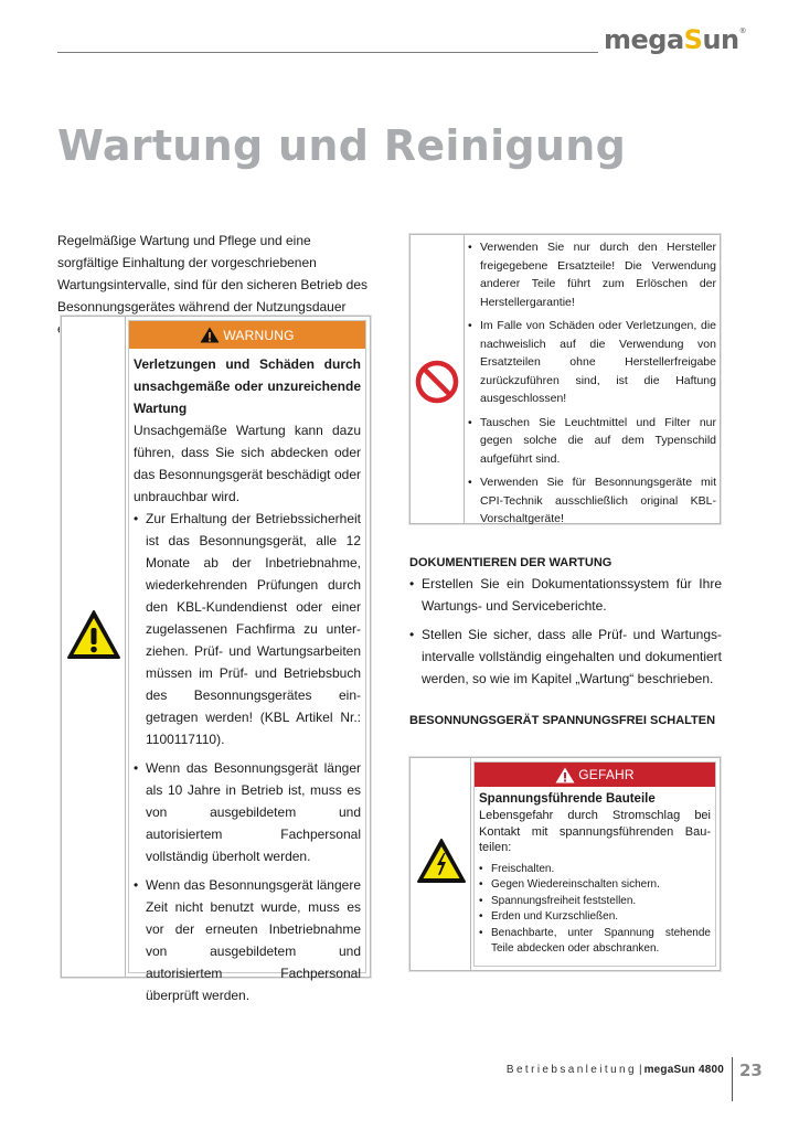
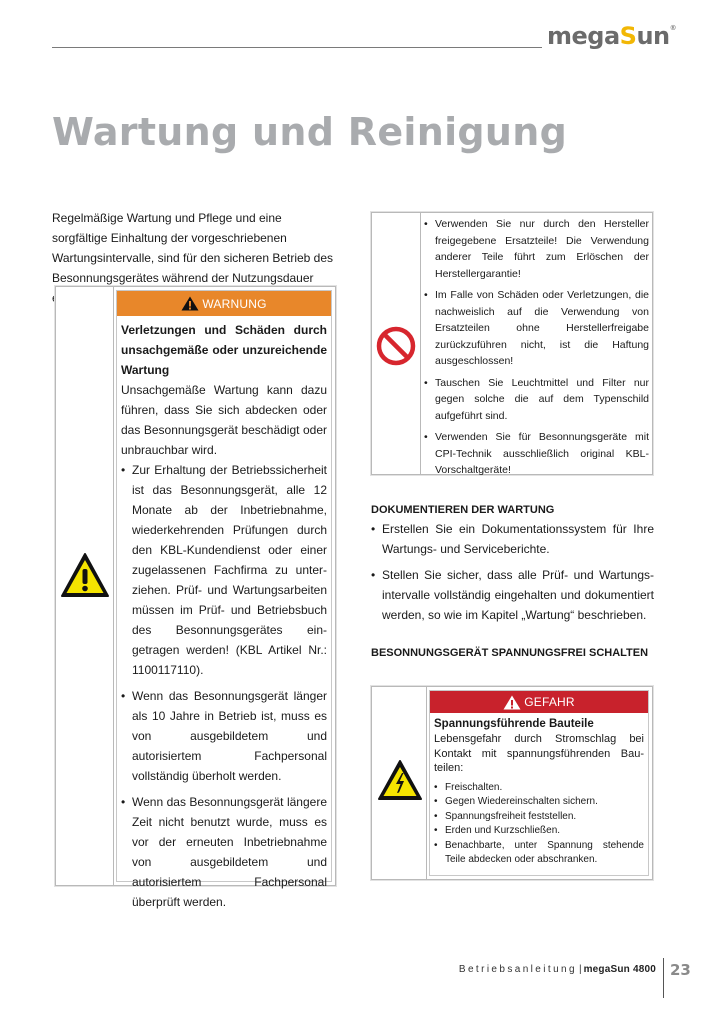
  megaSun®
  Wartung und Reinigung
  Regelmäßige Wartung und Pflege und eine sorgfältige Einhaltung der vorgeschriebenen Wartungsintervalle, sind für den sicheren Betrieb des Besonnungsgerätes während der Nutzungsdauer
  WARNUNG
  Verletzungen und Schäden durch unsachgemäße oder unzureichende Wartung
  Unsachgemäße Wartung kann dazu führen, dass Sie sich abdecken oder das Besonnungsgerät beschädigt oder unbrauchbar wird.
  Zur Erhaltung der Betriebssicher­heit ist das Besonnungsgerät, alle 12 Monate ab der Inbetriebnahme, wiederkehrenden Prüfungen durch den KBL-Kundendienst oder einer zugelassenen Fachfirma zu unter­ziehen. Prüf- und Wartungsarbeiten müssen im Prüf- und Betriebsbuch des Besonnungsgerätes ein­getragen werden! (KBL Artikel Nr.: 1100117110).
  Wenn das Besonnungsgerät länger als 10 Jahre in Betrieb ist, muss es von ausgebildetem und autorisiertem Fachpersonal vollständig überholt werden.
  Wenn das Besonnungsgerät län­gere Zeit nicht benutzt wurde, muss es vor der erneuten Inbetriebnahme von ausgebildetem und autorisiertem Fachpersonal überprüft werden.
  Verwenden Sie nur durch den Hersteller freigegebene Ersatzteile! Die Verwendung anderer Teile führt zum Erlöschen der Herstellergarantie!
- Im Falle von Schäden oder Verletzungen, die nachweislich auf die Verwendung von Ersatzteilen ohne Herstellerfreigabe zurückzuführen sind, ist die Haftung ausgeschlossen!
+ Im Falle von Schäden oder Verletzungen, die nachweislich auf die Verwendung von Ersatzteilen ohne Herstellerfreigabe zurückzuführen nicht, ist die Haftung ausgeschlossen!
  Tauschen Sie Leuchtmittel und Filter nur gegen solche die auf dem Typenschild aufgeführt sind.
  Verwenden Sie für Besonnungsgeräte mit CPI-Technik ausschließlich original KBL-Vorschaltgeräte!
  DOKUMENTIEREN DER WARTUNG
  Erstellen Sie ein Dokumentationssystem für Ihre Wartungs- und Serviceberichte.
  Stellen Sie sicher, dass alle Prüf- und Wartungs­intervalle vollständig eingehalten und dokumentiert werden, so wie im Kapitel „Wartung“ beschrieben.
  BESONNUNGSGERÄT SPANNUNGSFREI SCHALTEN
  GEFAHR
  Spannungsführende Bauteile
  Lebensgefahr durch Stromschlag bei Kontakt mit spannungsführenden Bau­teilen:
  Freischalten.
  Gegen Wiedereinschalten sichern.
  Spannungsfreiheit feststellen.
  Erden und Kurzschließen.
  Benachbarte, unter Spannung stehende Teile abdecken oder abschranken.
  Betriebsanleitung | megaSun 4800
  23
